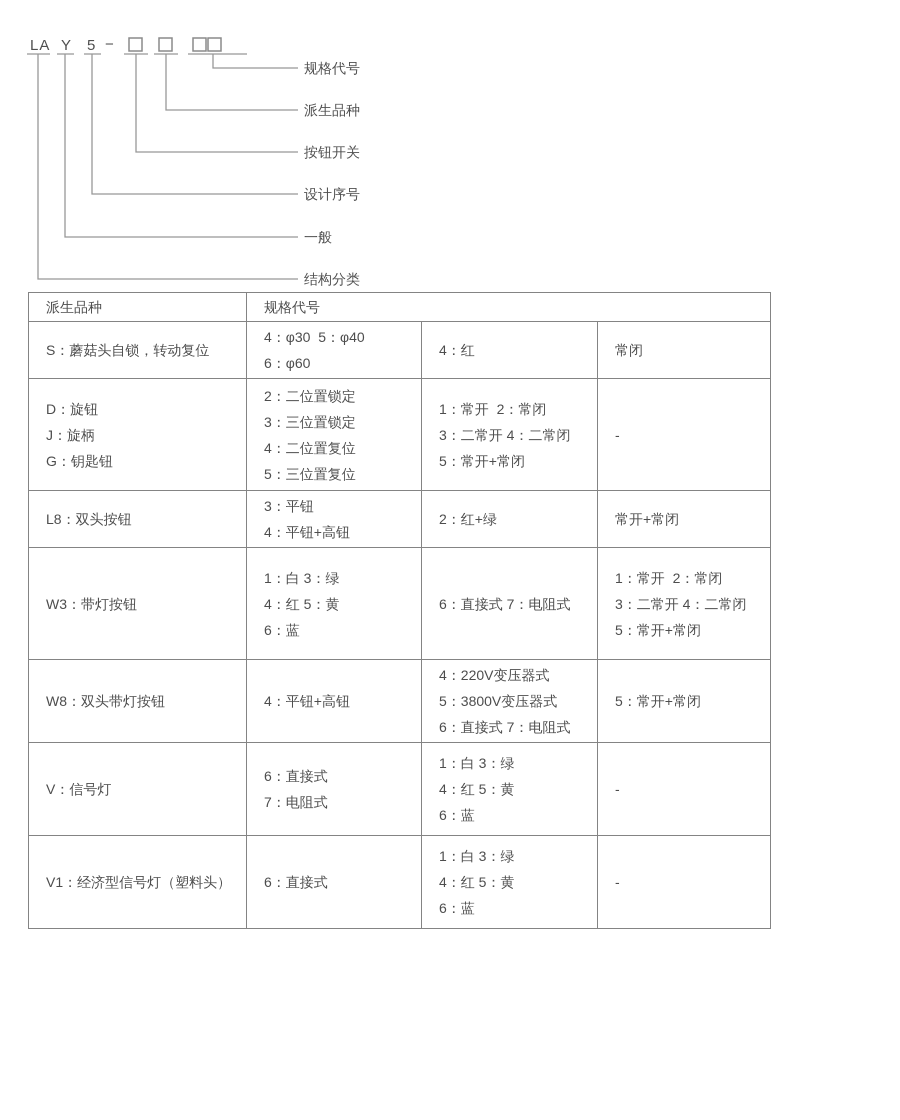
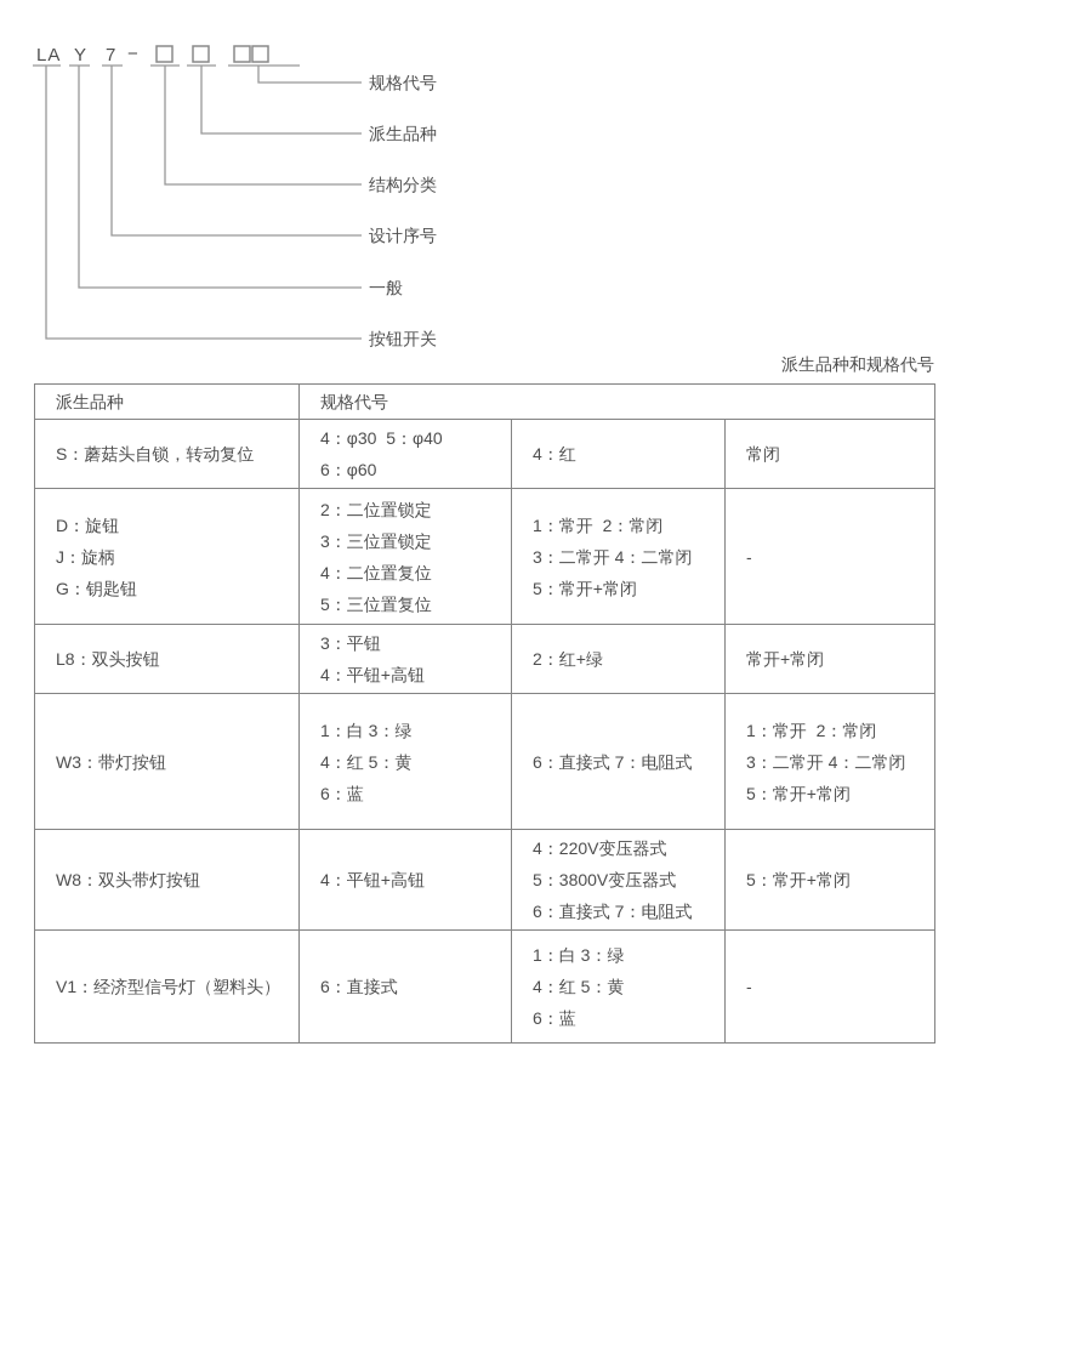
  LA
  Y
- 5
+ 7
  −
  规格代号
  派生品种
- 按钮开关
+ 结构分类
  设计序号
  一般
- 结构分类
+ 按钮开关
+ 派生品种和规格代号
  派生品种	规格代号
  S：蘑菇头自锁，转动复位	4：φ30 5：φ406：φ60	4：红	常闭
  D：旋钮J：旋柄G：钥匙钮	2：二位置锁定3：三位置锁定4：二位置复位5：三位置复位	1：常开 2：常闭3：二常开 4：二常闭5：常开+常闭	-
  L8：双头按钮	3：平钮4：平钮+高钮	2：红+绿	常开+常闭
  W3：带灯按钮	1：白 3：绿4：红 5：黄6：蓝	6：直接式 7：电阻式	1：常开 2：常闭3：二常开 4：二常闭5：常开+常闭
  W8：双头带灯按钮	4：平钮+高钮	4：220V变压器式5：3800V变压器式6：直接式 7：电阻式	5：常开+常闭
- V：信号灯	6：直接式7：电阻式	1：白 3：绿4：红 5：黄6：蓝	-
  V1：经济型信号灯（塑料头）	6：直接式	1：白 3：绿4：红 5：黄6：蓝	-
